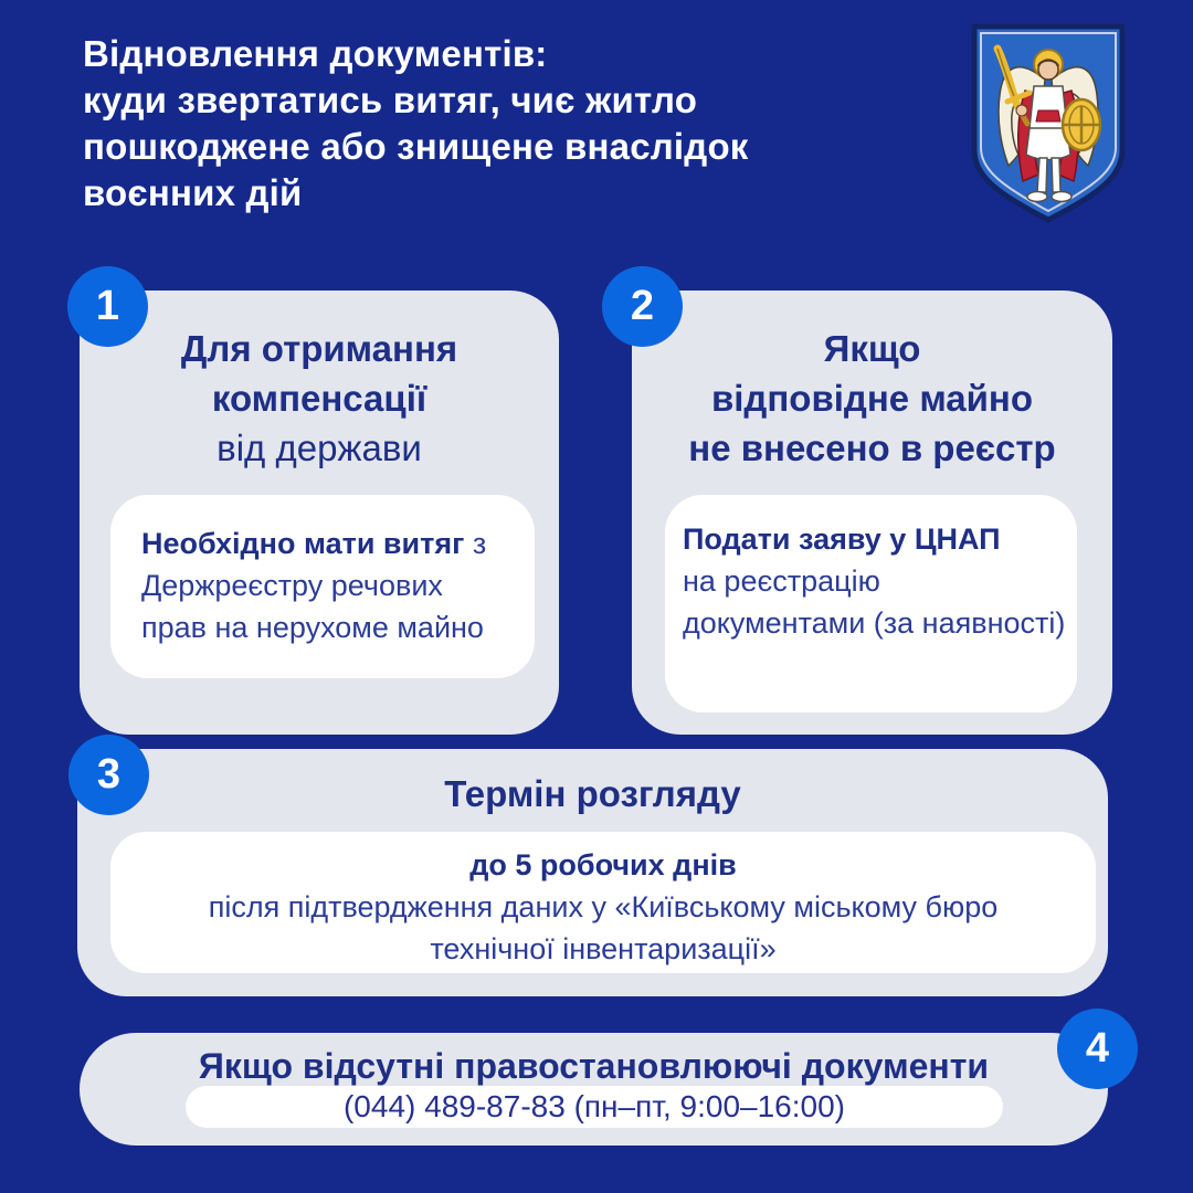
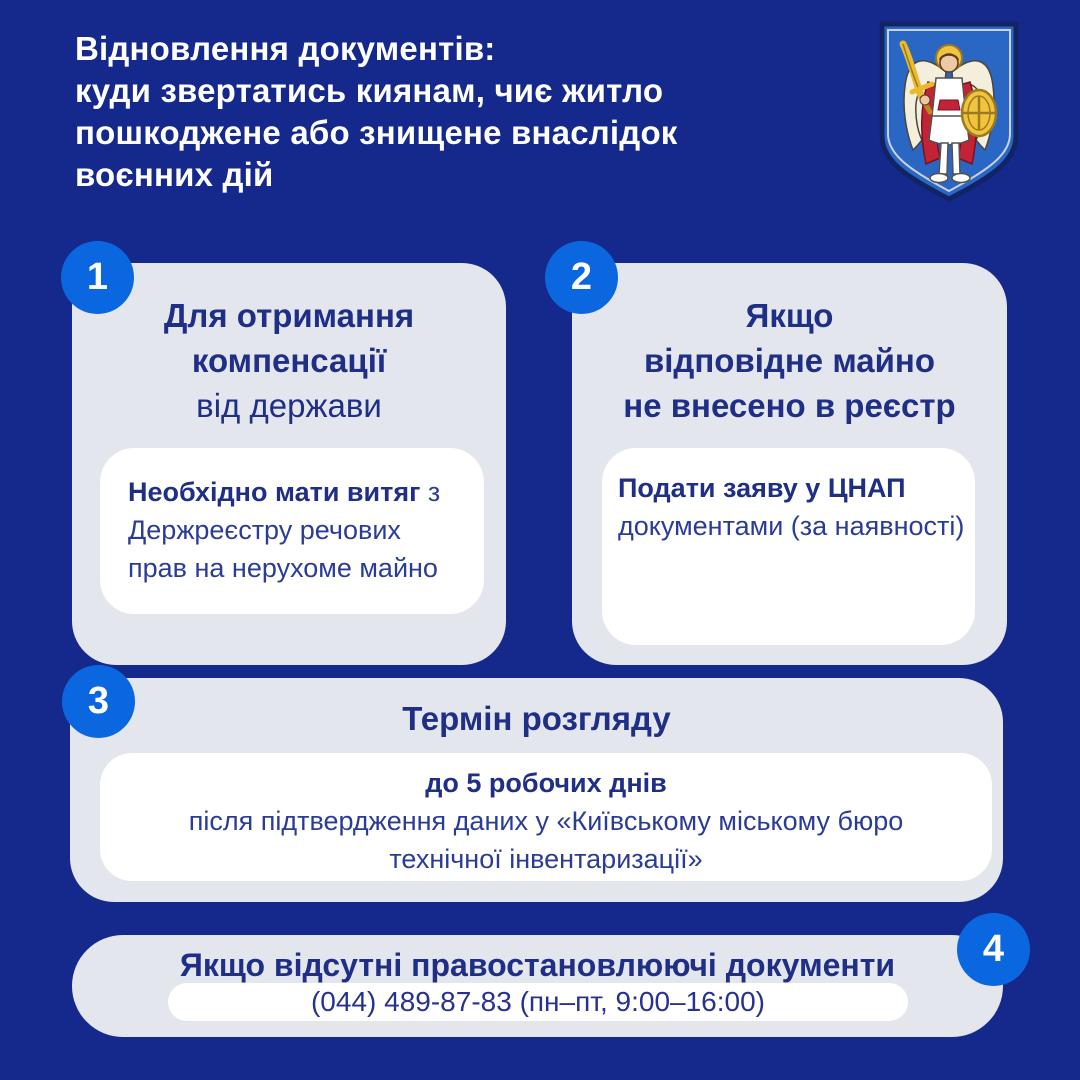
  Відновлення документів:
- куди звертатись витяг, чиє житло
+ куди звертатись киянам, чиє житло
  пошкоджене або знищене внаслідок
  воєнних дій
  1
  Для отримання
  компенсації
  від держави
  Необхідно мати витяг з
  Держреєстру речових
  прав на нерухоме майно
  2
  Якщо
  відповідне майно
  не внесено в реєстр
  Подати заяву у ЦНАП
- на реєстрацію
  документами (за наявності)
  3
  Термін розгляду
  до 5 робочих днів
  після підтвердження даних у «Київському міському бюро
  технічної інвентаризації»
  4
  Якщо відсутні правостановлюючі документи
  (044) 489-87-83 (пн–пт, 9:00–16:00)
